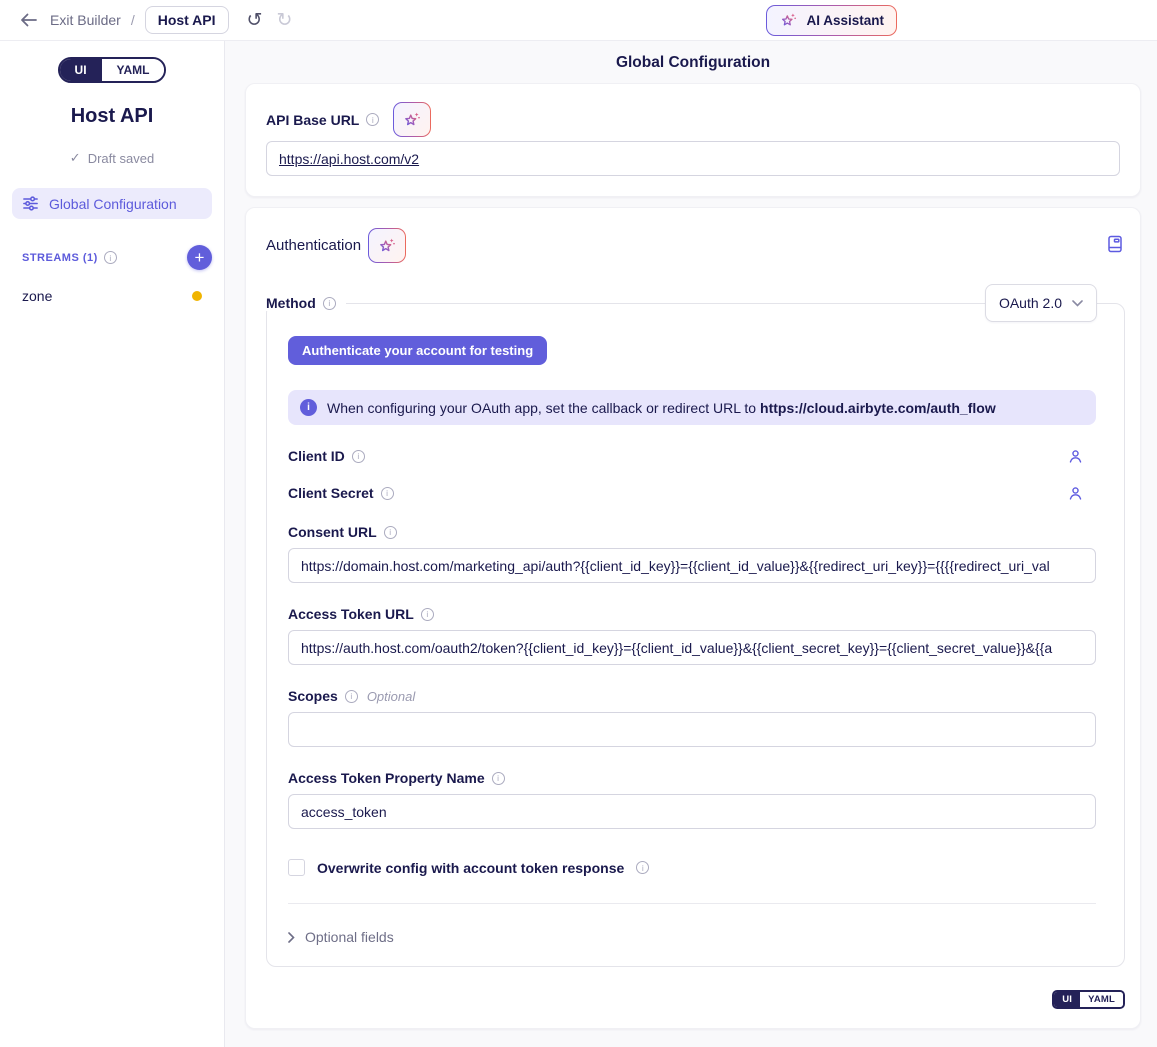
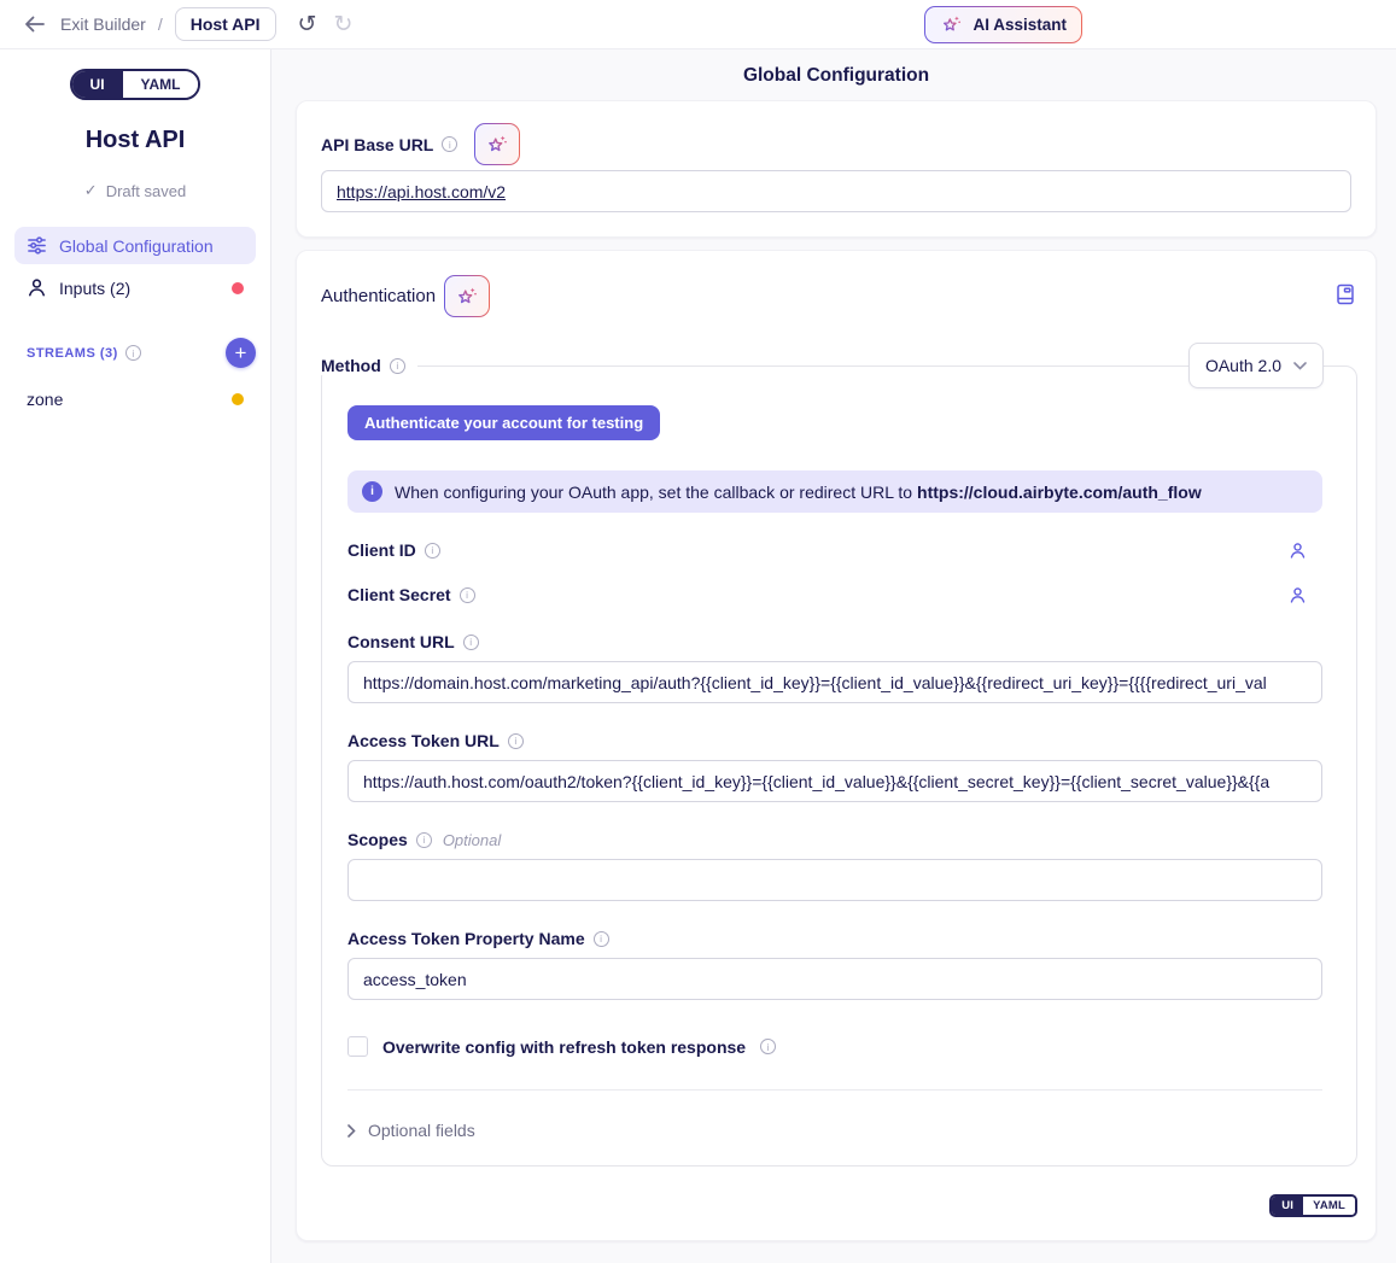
  Exit Builder
  /
  Host API
  ↺
  ↻
  AI Assistant
  UI
  YAML
  Host API
  ✓
  Draft saved
  Global Configuration
+ Inputs (2)
- STREAMS (1)
+ STREAMS (3)
  i
  +
  zone
  Global Configuration
  API Base URL
  i
  https://api.host.com/v2
  Authentication
  Method
  i
  OAuth 2.0
  Authenticate your account for testing
  i
  When configuring your OAuth app, set the callback or redirect URL to https://cloud.airbyte.com/auth_flow
  Client ID
  i
  Client Secret
  i
  Consent URL
  i
  https://domain.host.com/marketing_api/auth?{{client_id_key}}={{client_id_value}}&{{redirect_uri_key}}={{{{redirect_uri_val
  Access Token URL
  i
  https://auth.host.com/oauth2/token?{{client_id_key}}={{client_id_value}}&{{client_secret_key}}={{client_secret_value}}&{{a
  Scopes
  i
  Optional
  Access Token Property Name
  i
  access_token
- Overwrite config with account token response
+ Overwrite config with refresh token response
  i
  Optional fields
  UI
  YAML
